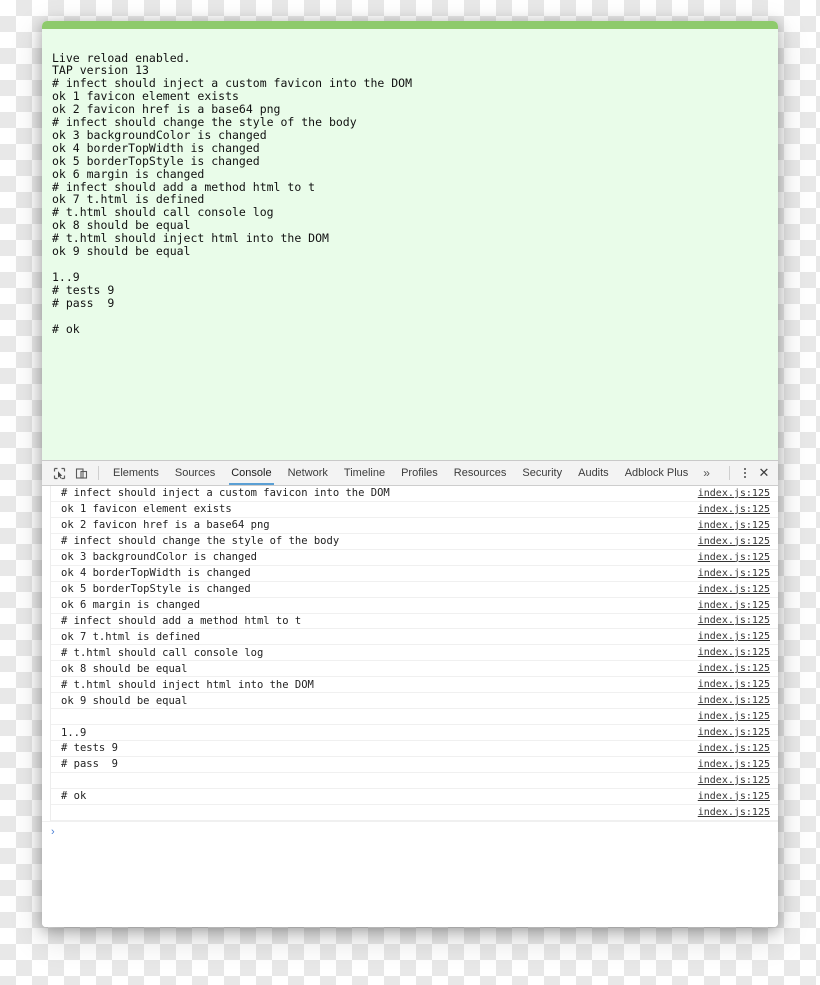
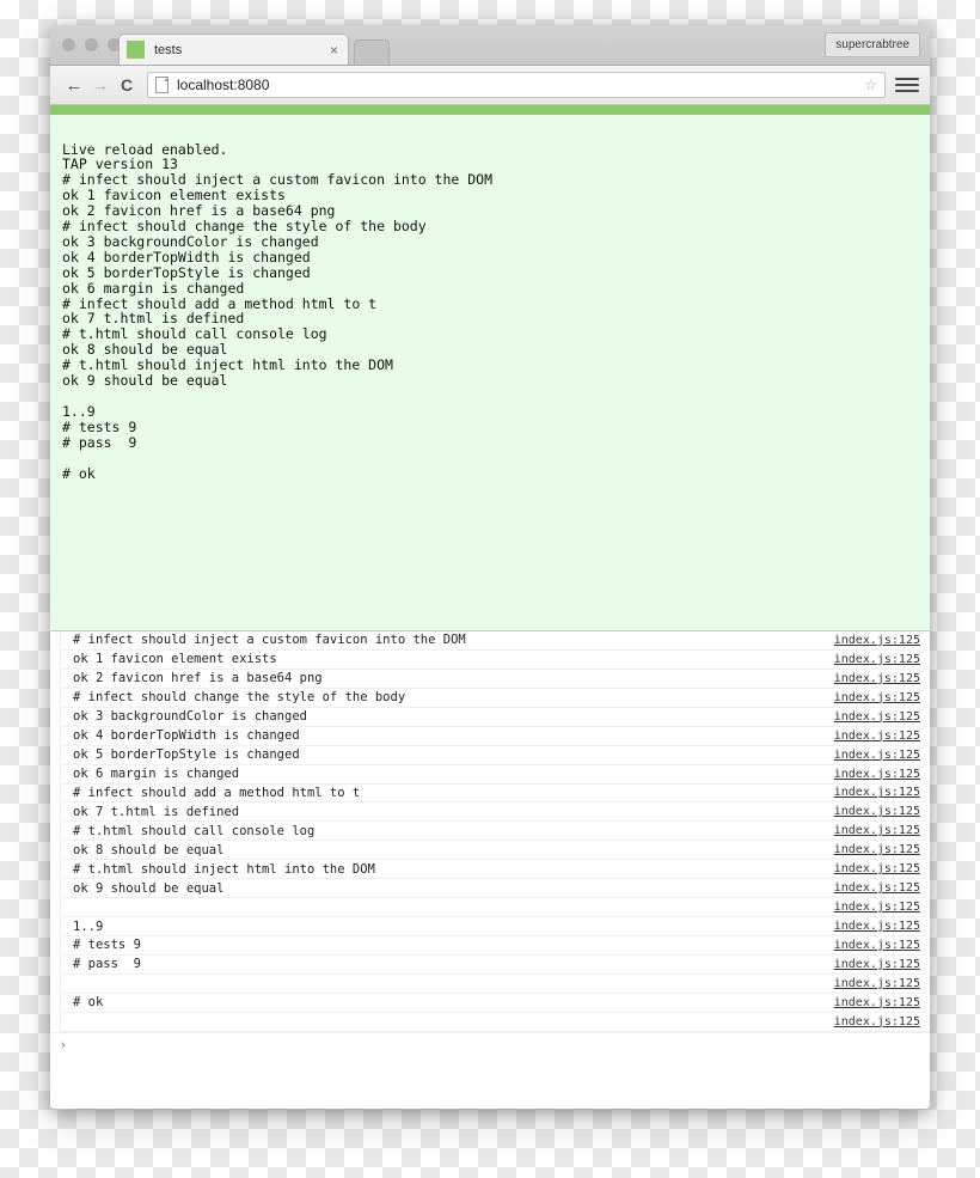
+ tests
+ ×
+ supercrabtree
+ ←
+ →
+ C
+ localhost:8080
+ ☆
  Live reload enabled.
  TAP version 13
  # infect should inject a custom favicon into the DOM
  ok 1 favicon element exists
  ok 2 favicon href is a base64 png
  # infect should change the style of the body
  ok 3 backgroundColor is changed
  ok 4 borderTopWidth is changed
  ok 5 borderTopStyle is changed
  ok 6 margin is changed
  # infect should add a method html to t
  ok 7 t.html is defined
  # t.html should call console log
  ok 8 should be equal
  # t.html should inject html into the DOM
  ok 9 should be equal
  1..9
  # tests 9
  # pass 9
  # ok
- Elements
- Sources
- Console
- Network
- Timeline
- Profiles
- Resources
- Security
- Audits
- Adblock Plus
- »
- ✕
  # infect should inject a custom favicon into the DOM
  index.js:125
  ok 1 favicon element exists
  index.js:125
  ok 2 favicon href is a base64 png
  index.js:125
  # infect should change the style of the body
  index.js:125
  ok 3 backgroundColor is changed
  index.js:125
  ok 4 borderTopWidth is changed
  index.js:125
  ok 5 borderTopStyle is changed
  index.js:125
  ok 6 margin is changed
  index.js:125
  # infect should add a method html to t
  index.js:125
  ok 7 t.html is defined
  index.js:125
  # t.html should call console log
  index.js:125
  ok 8 should be equal
  index.js:125
  # t.html should inject html into the DOM
  index.js:125
  ok 9 should be equal
  index.js:125
  index.js:125
  1..9
  index.js:125
  # tests 9
  index.js:125
  # pass 9
  index.js:125
  index.js:125
  # ok
  index.js:125
  index.js:125
  ›
